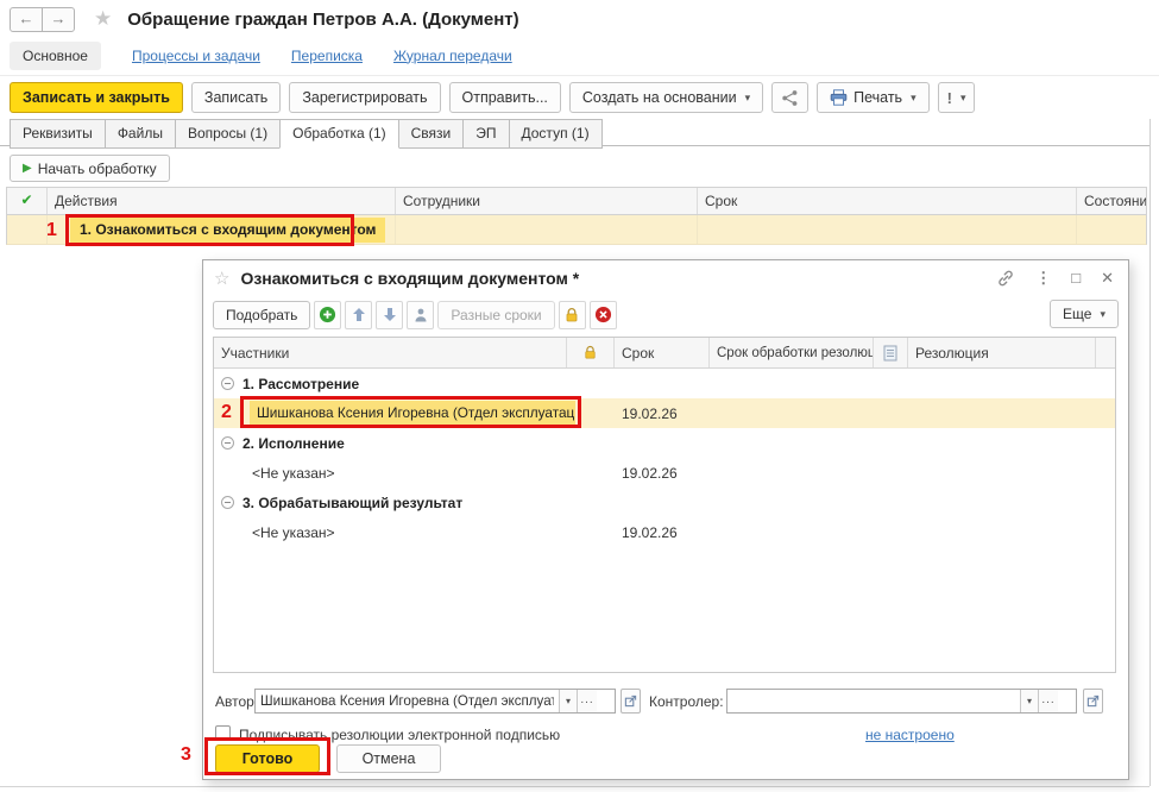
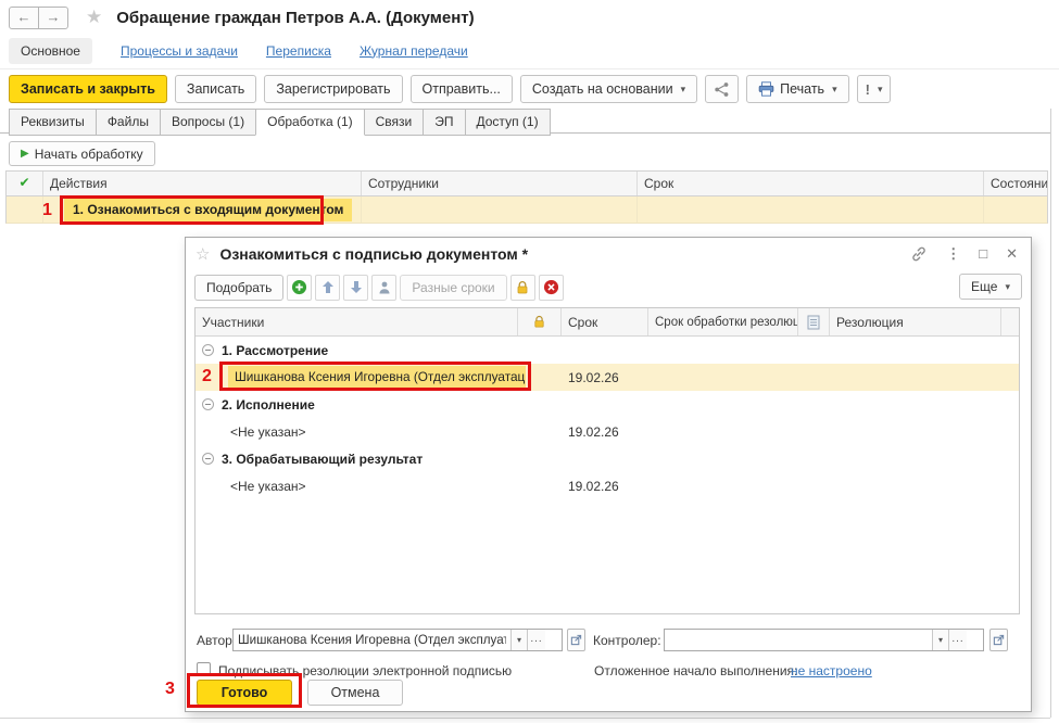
  ←
  →
  ★
  Обращение граждан Петров А.А. (Документ)
  Основное
  Процессы и задачи
  Переписка
  Журнал передачи
  Записать и закрыть
  Записать
  Зарегистрировать
  Отправить...
  Создать на основании
  ▾
  Печать
  ▾
  !
  ▾
  Реквизиты
  Файлы
  Вопросы (1)
  Обработка (1)
  Связи
  ЭП
  Доступ (1)
  ▶
  Начать обработку
  ✔
  Действия
  Сотрудники
  Срок
  Состояни
  1. Ознакомиться с входящим документом
  ☆
- Ознакомиться с входящим документом *
+ Ознакомиться с подписью документом *
  ⋮
  □
  ✕
  Подобрать
  Разные сроки
  Еще
  ▾
  Участники
  Срок
  Срок обработки резолюц
  Резолюция
  1. Рассмотрение
  Шишканова Ксения Игоревна (Отдел эксплуатац
  19.02.26
  2. Исполнение
  <Не указан>
  19.02.26
  3. Обрабатывающий результат
  <Не указан>
  19.02.26
  Автор
  Шишканова Ксения Игоревна (Отдел эксплуа
  ▾
  ...
  Контролер:
  ▾
  ...
  Подписывать резолюции электронной подписью
+ Отложенное начало выполнения:
  не настроено
  Готово
  Отмена
  1
  2
  3
